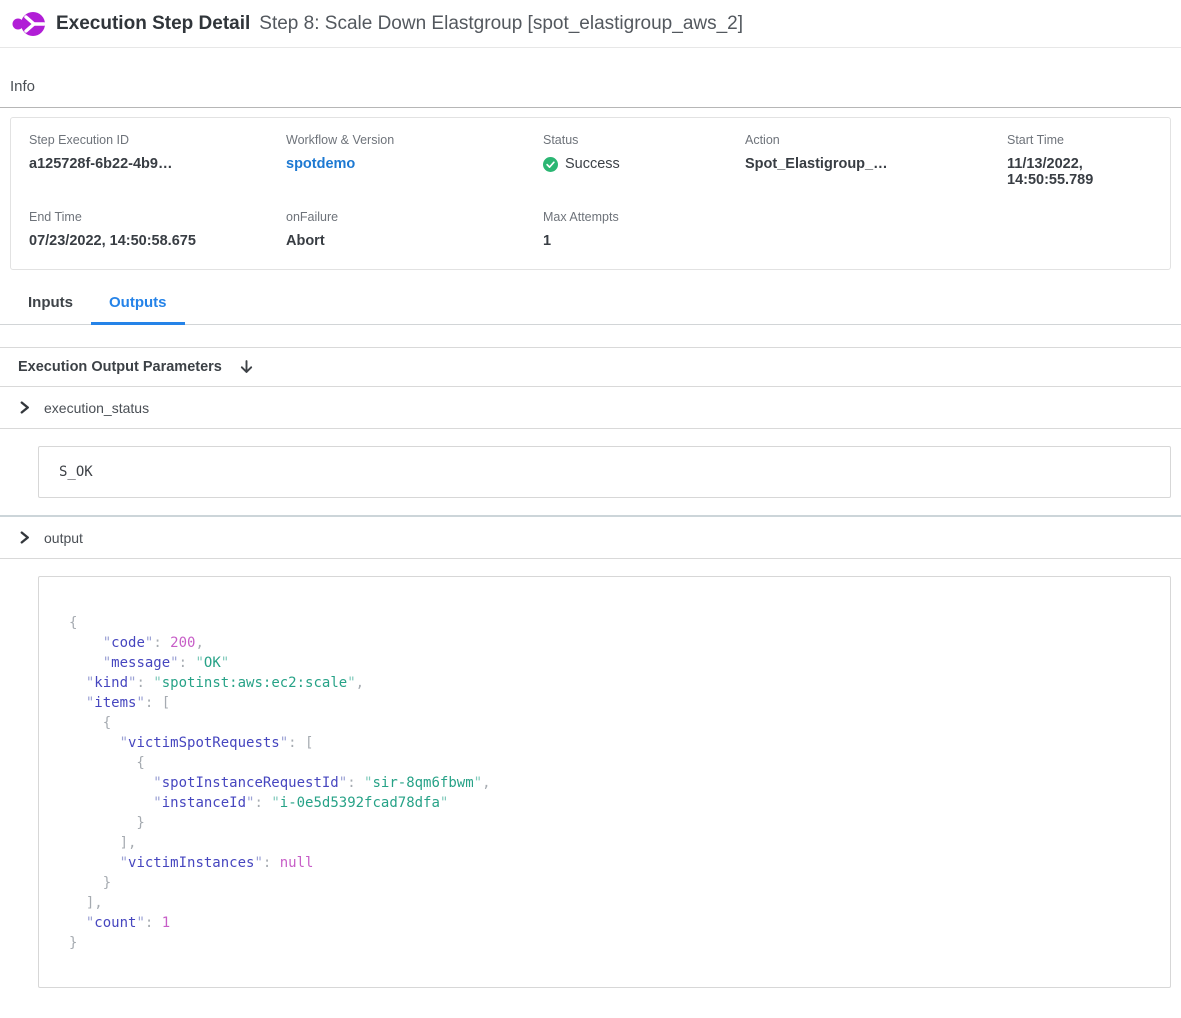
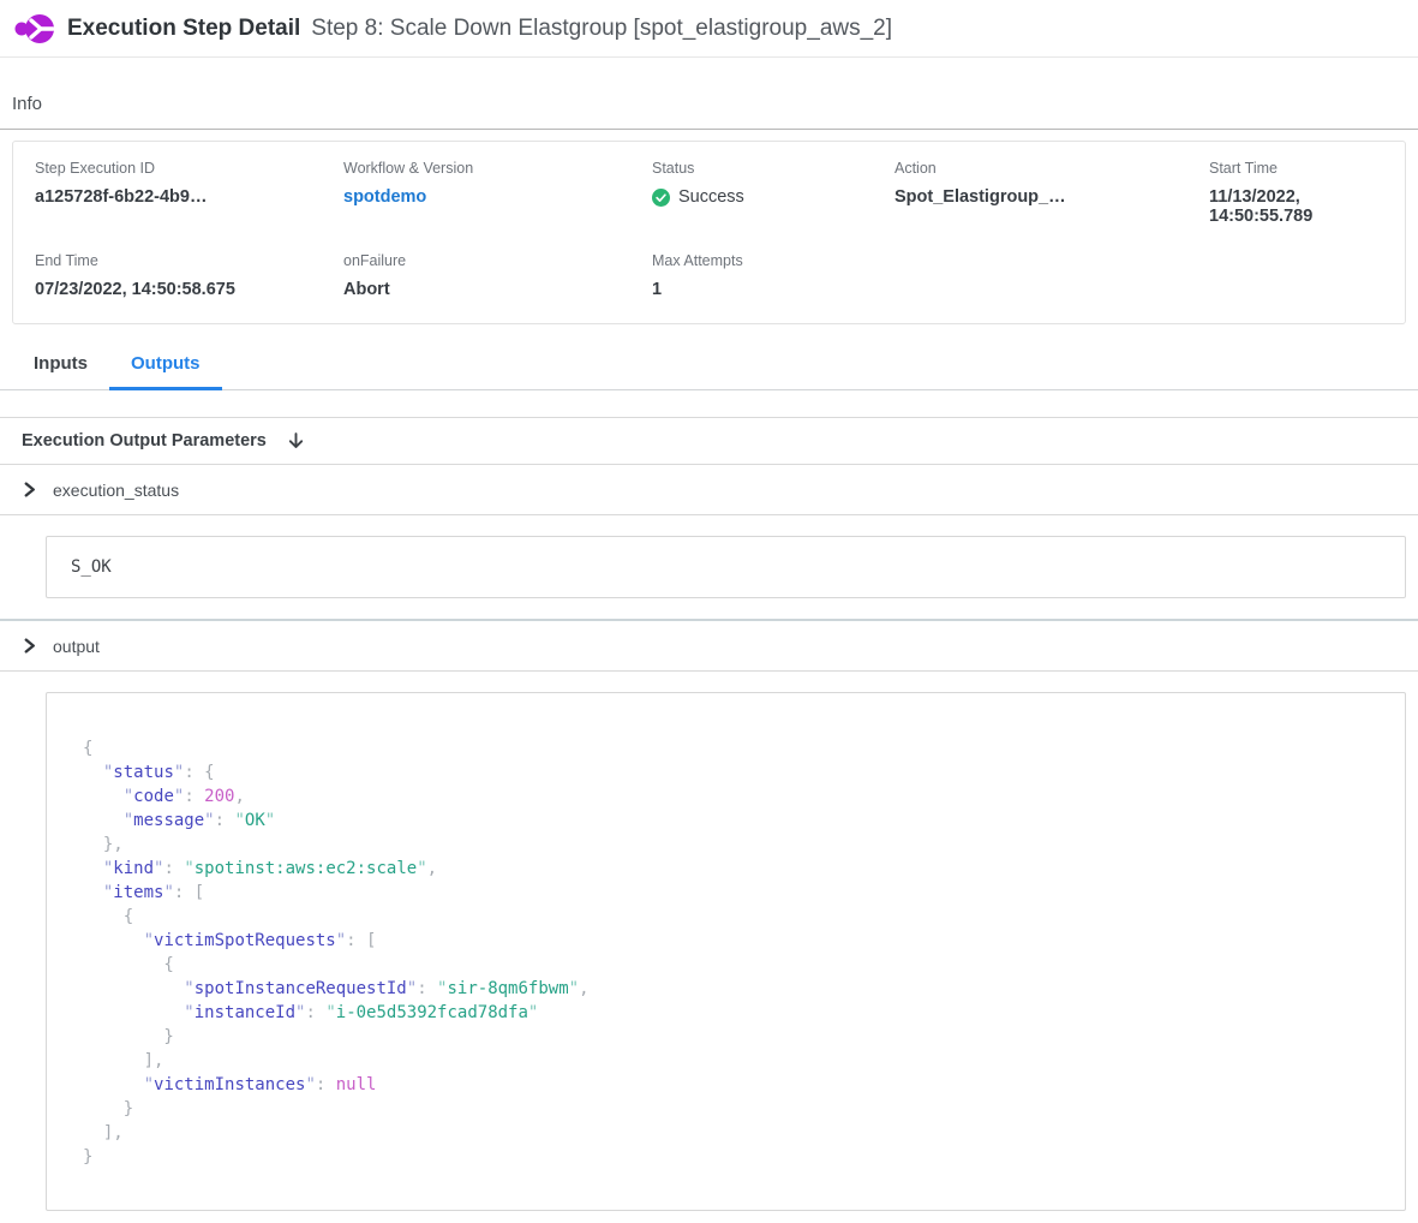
  Execution Step Detail
  Step 8: Scale Down Elastgroup [spot_elastigroup_aws_2]
  Info
  Step Execution ID
  a125728f-6b22-4b9…
  Workflow & Version
  spotdemo
  Status
  Success
  Action
  Spot_Elastigroup_…
  Start Time
  11/13/2022, 14:50:55.789
  End Time
  07/23/2022, 14:50:58.675
  onFailure
  Abort
  Max Attempts
  1
  Inputs
  Outputs
  Execution Output Parameters
  execution_status
  S_OK
  output
  {
+ "status": {
  "code": 200,
  "message": "OK"
+ },
  "kind": "spotinst:aws:ec2:scale",
  "items": [
  {
  "victimSpotRequests": [
  {
  "spotInstanceRequestId": "sir-8qm6fbwm",
  "instanceId": "i-0e5d5392fcad78dfa"
  }
  ],
  "victimInstances": null
  }
  ],
- "count": 1
  }
